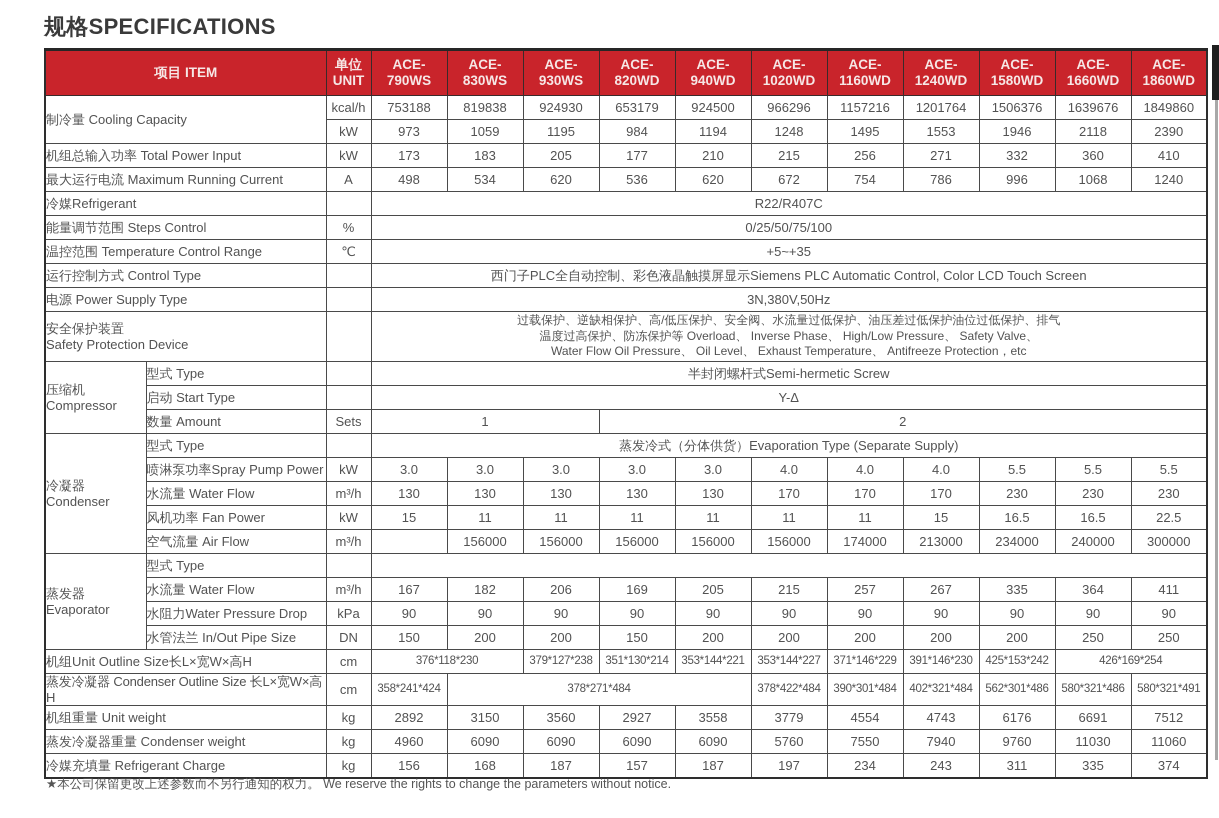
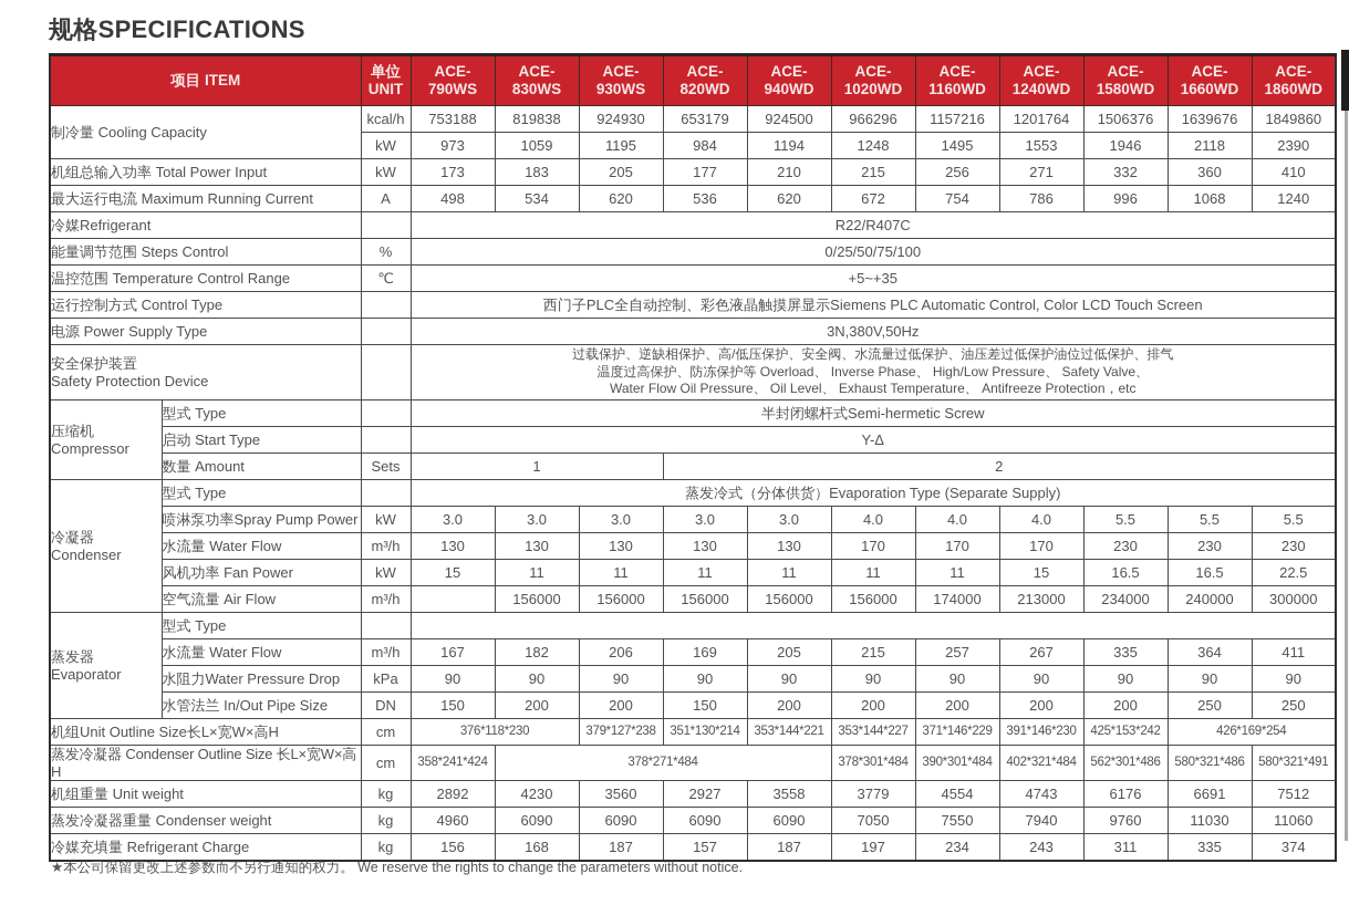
  规格SPECIFICATIONS
  项目 ITEM	单位 UNIT	ACE- 790WS	ACE- 830WS	ACE- 930WS	ACE- 820WD	ACE- 940WD	ACE- 1020WD	ACE- 1160WD	ACE- 1240WD	ACE- 1580WD	ACE- 1660WD	ACE- 1860WD
  制冷量 Cooling Capacity	kcal/h	753188	819838	924930	653179	924500	966296	1157216	1201764	1506376	1639676	1849860
  kW	973	1059	1195	984	1194	1248	1495	1553	1946	2118	2390
  机组总输入功率 Total Power Input	kW	173	183	205	177	210	215	256	271	332	360	410
  最大运行电流 Maximum Running Current	A	498	534	620	536	620	672	754	786	996	1068	1240
  冷媒Refrigerant		R22/R407C
  能量调节范围 Steps Control	%	0/25/50/75/100
  温控范围 Temperature Control Range	℃	+5~+35
  运行控制方式 Control Type		西门子PLC全自动控制、彩色液晶触摸屏显示Siemens PLC Automatic Control, Color LCD Touch Screen
  电源 Power Supply Type		3N,380V,50Hz
  安全保护装置 Safety Protection Device		过载保护、逆缺相保护、高/低压保护、安全阀、水流量过低保护、油压差过低保护油位过低保护、排气 温度过高保护、防冻保护等 Overload、 Inverse Phase、 High/Low Pressure、 Safety Valve、 Water Flow Oil Pressure、 Oil Level、 Exhaust Temperature、 Antifreeze Protection，etc
  压缩机 Compressor	型式 Type		半封闭螺杆式Semi-hermetic Screw
  启动 Start Type		Y-Δ
  数量 Amount	Sets	1	2
  冷凝器 Condenser	型式 Type		蒸发冷式（分体供货）Evaporation Type (Separate Supply)
  喷淋泵功率Spray Pump Power	kW	3.0	3.0	3.0	3.0	3.0	4.0	4.0	4.0	5.5	5.5	5.5
  水流量 Water Flow	m³/h	130	130	130	130	130	170	170	170	230	230	230
  风机功率 Fan Power	kW	15	11	11	11	11	11	11	15	16.5	16.5	22.5
  空气流量 Air Flow	m³/h		156000	156000	156000	156000	156000	174000	213000	234000	240000	300000
  蒸发器 Evaporator	型式 Type
  水流量 Water Flow	m³/h	167	182	206	169	205	215	257	267	335	364	411
  水阻力Water Pressure Drop	kPa	90	90	90	90	90	90	90	90	90	90	90
  水管法兰 In/Out Pipe Size	DN	150	200	200	150	200	200	200	200	200	250	250
  机组Unit Outline Size长L×宽W×高H	cm	376*118*230	379*127*238	351*130*214	353*144*221	353*144*227	371*146*229	391*146*230	425*153*242	426*169*254
- 蒸发冷凝器 Condenser Outline Size 长L×宽W×高H	cm	358*241*424	378*271*484	378*422*484	390*301*484	402*321*484	562*301*486	580*321*486	580*321*491
+ 蒸发冷凝器 Condenser Outline Size 长L×宽W×高H	cm	358*241*424	378*271*484	378*301*484	390*301*484	402*321*484	562*301*486	580*321*486	580*321*491
- 机组重量 Unit weight	kg	2892	3150	3560	2927	3558	3779	4554	4743	6176	6691	7512
+ 机组重量 Unit weight	kg	2892	4230	3560	2927	3558	3779	4554	4743	6176	6691	7512
- 蒸发冷凝器重量 Condenser weight	kg	4960	6090	6090	6090	6090	5760	7550	7940	9760	11030	11060
+ 蒸发冷凝器重量 Condenser weight	kg	4960	6090	6090	6090	6090	7050	7550	7940	9760	11030	11060
  冷媒充填量 Refrigerant Charge	kg	156	168	187	157	187	197	234	243	311	335	374
  ★本公司保留更改上述参数而不另行通知的权力。 We reserve the rights to change the parameters without notice.
